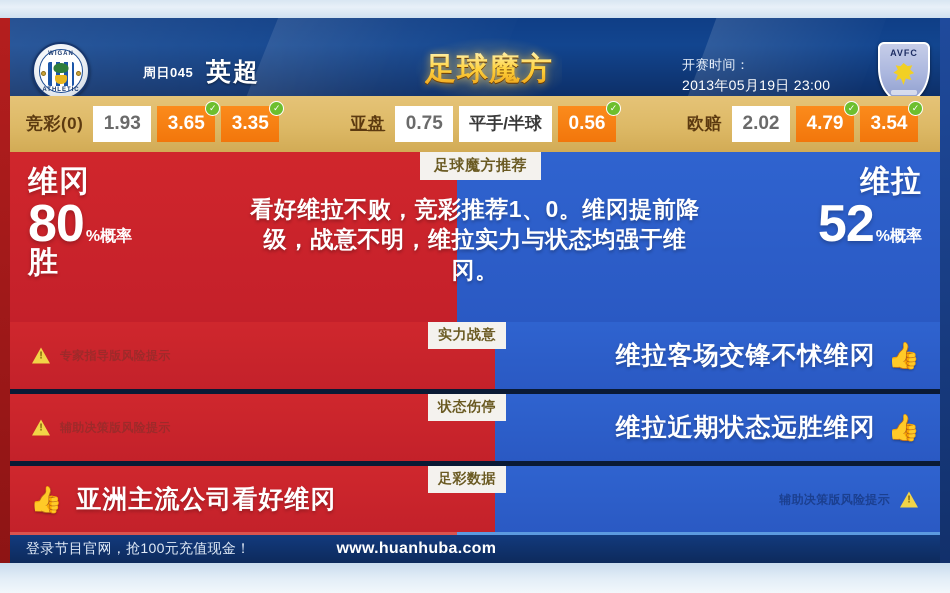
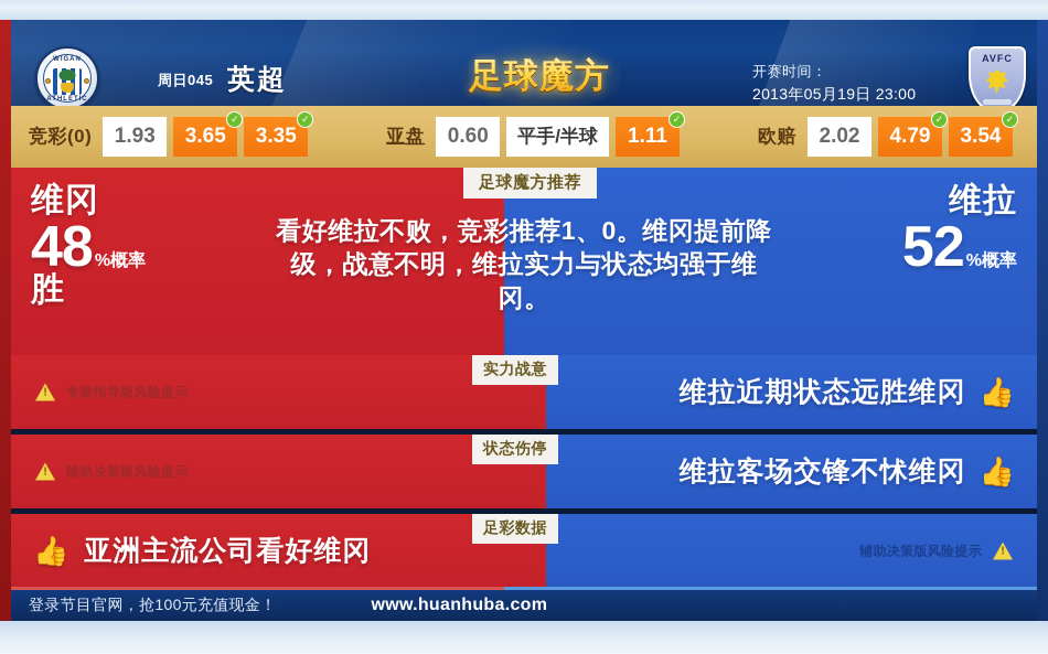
  周日045
  英超
  开赛时间：
  2013年05月19日 23:00
  AVFC
  竞彩(0)
  1.93
  3.65
  ✓
  3.35
  ✓
  亚盘
- 0.75
+ 0.60
  平手/半球
- 0.56
+ 1.11
  ✓
  欧赔
  2.02
  4.79
  ✓
  3.54
  ✓
  足球魔方推荐
  维冈
- 80
+ 48
  %概率
  胜
  维拉
  52
  %概率
  看好维拉不败，竞彩推荐1、0。维冈提前降级，战意不明，维拉实力与状态均强于维冈。
  实力战意
  专家指导版风险提示
- 维拉客场交锋不怵维冈
+ 维拉近期状态远胜维冈
  👍
  状态伤停
  辅助决策版风险提示
- 维拉近期状态远胜维冈
+ 维拉客场交锋不怵维冈
  👍
  足彩数据
  👍
  亚洲主流公司看好维冈
  辅助决策版风险提示
  登录节目官网，抢100元充值现金！
  www.huanhuba.com
